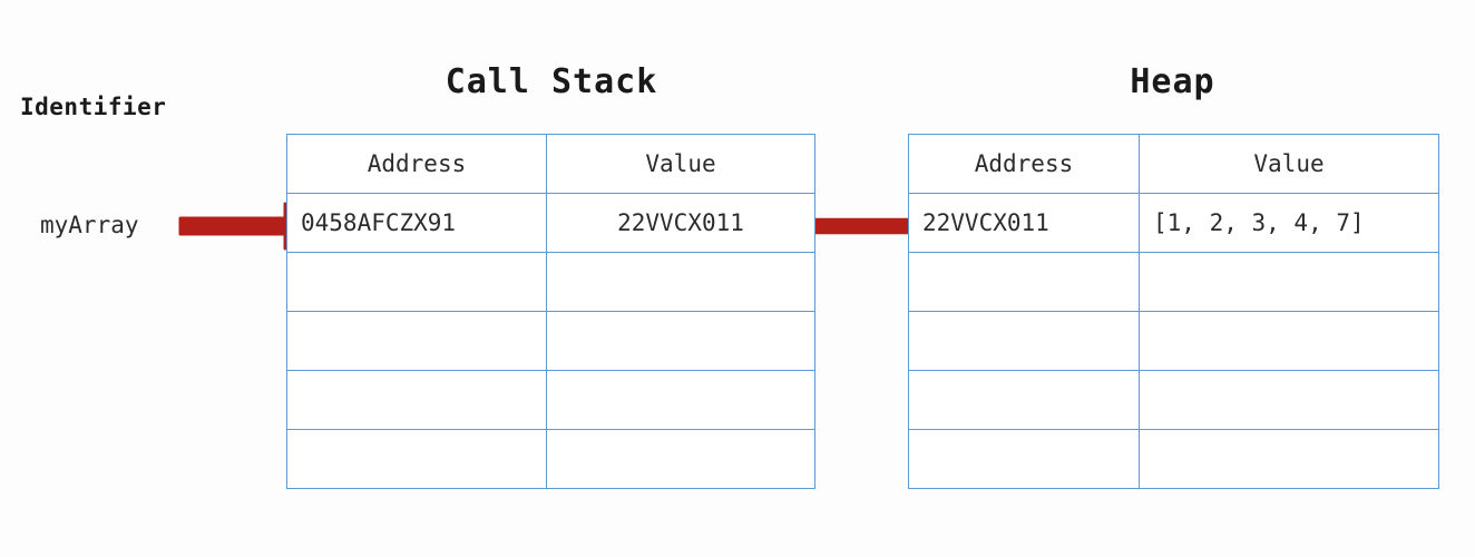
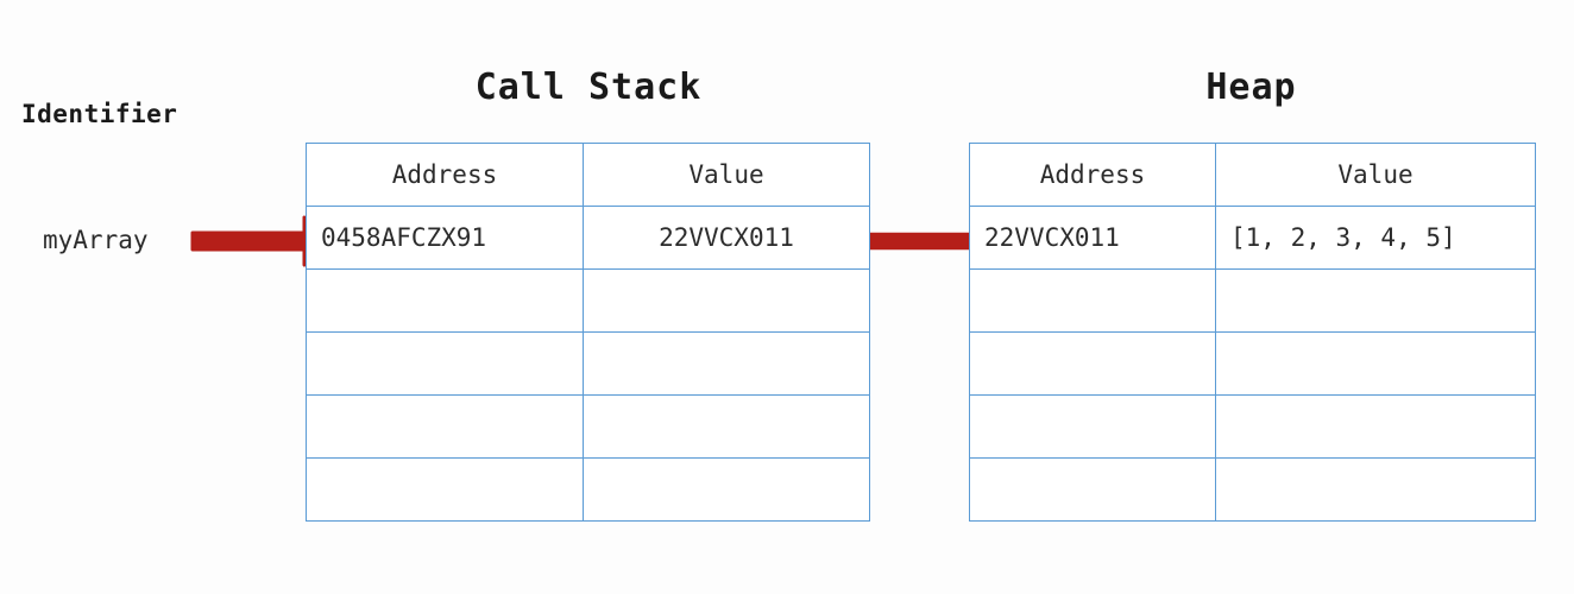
  Call Stack
  Heap
  Identifier
  myArray
  Address	Value
  0458AFCZX91	22VVCX011
  Address	Value
- 22VVCX011	[1, 2, 3, 4, 7]
+ 22VVCX011	[1, 2, 3, 4, 5]
